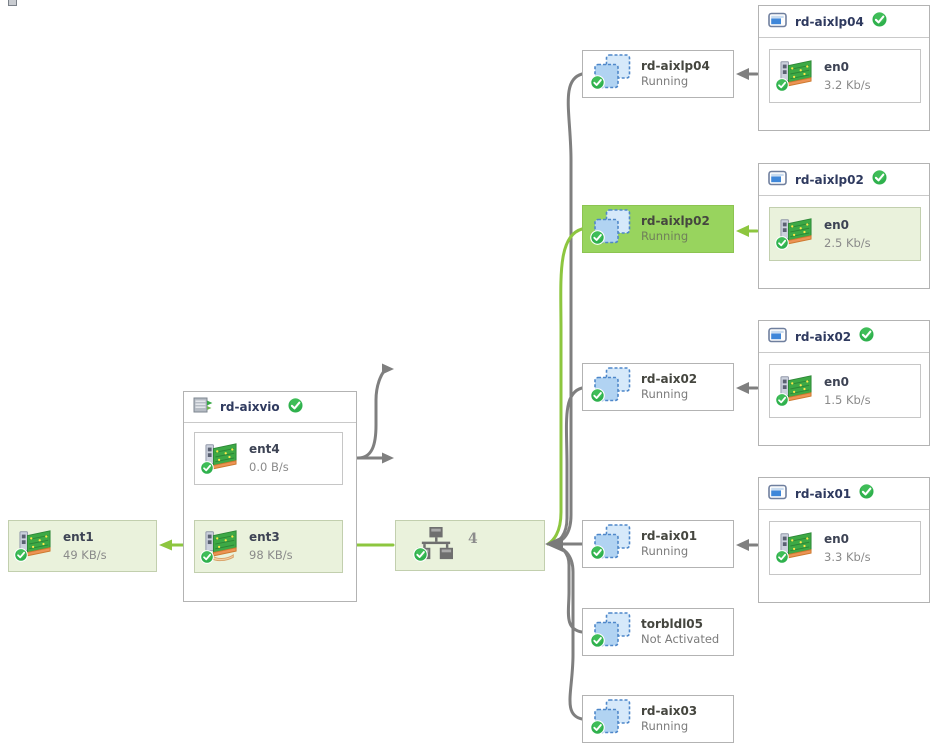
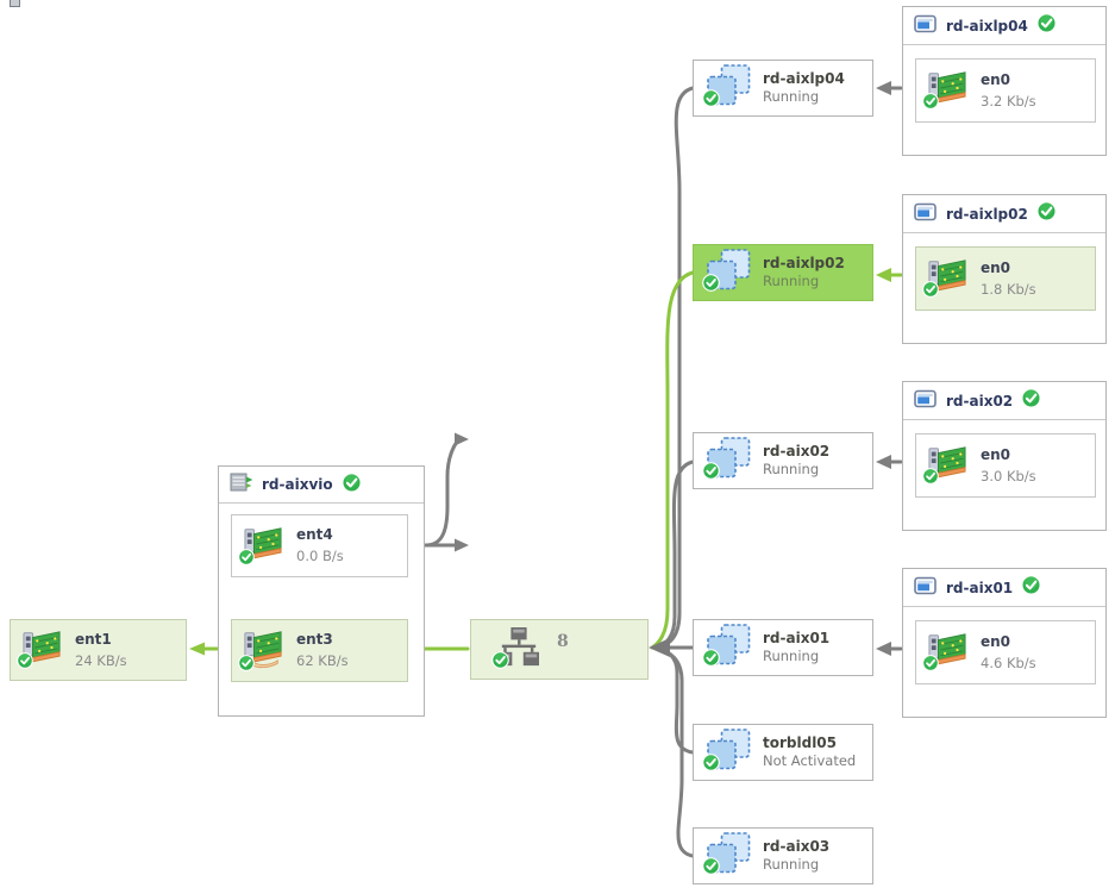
  rd-aixlp04
  en0
  3.2 Kb/s
  rd-aixlp02
  en0
- 2.5 Kb/s
+ 1.8 Kb/s
  rd-aix02
  en0
- 1.5 Kb/s
+ 3.0 Kb/s
  rd-aix01
  en0
- 3.3 Kb/s
+ 4.6 Kb/s
  rd-aixlp04
  Running
  rd-aixlp02
  Running
  rd-aix02
  Running
  rd-aix01
  Running
  torbldl05
  Not Activated
  rd-aix03
  Running
- 4
+ 8
  rd-aixvio
  ent4
  0.0 B/s
  ent3
- 98 KB/s
+ 62 KB/s
  ent1
- 49 KB/s
+ 24 KB/s
